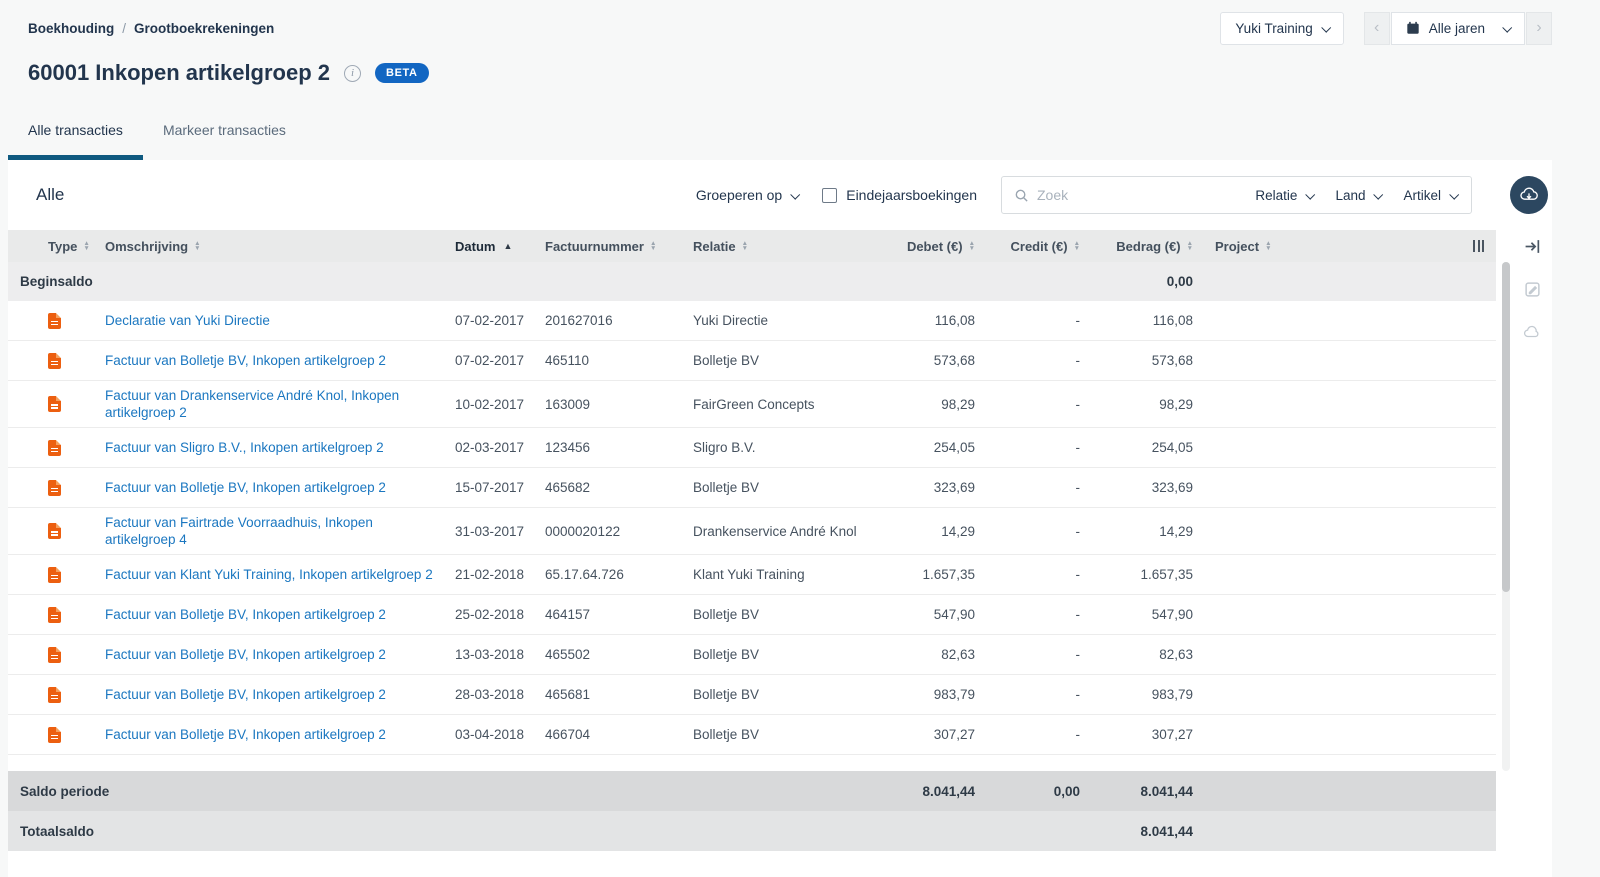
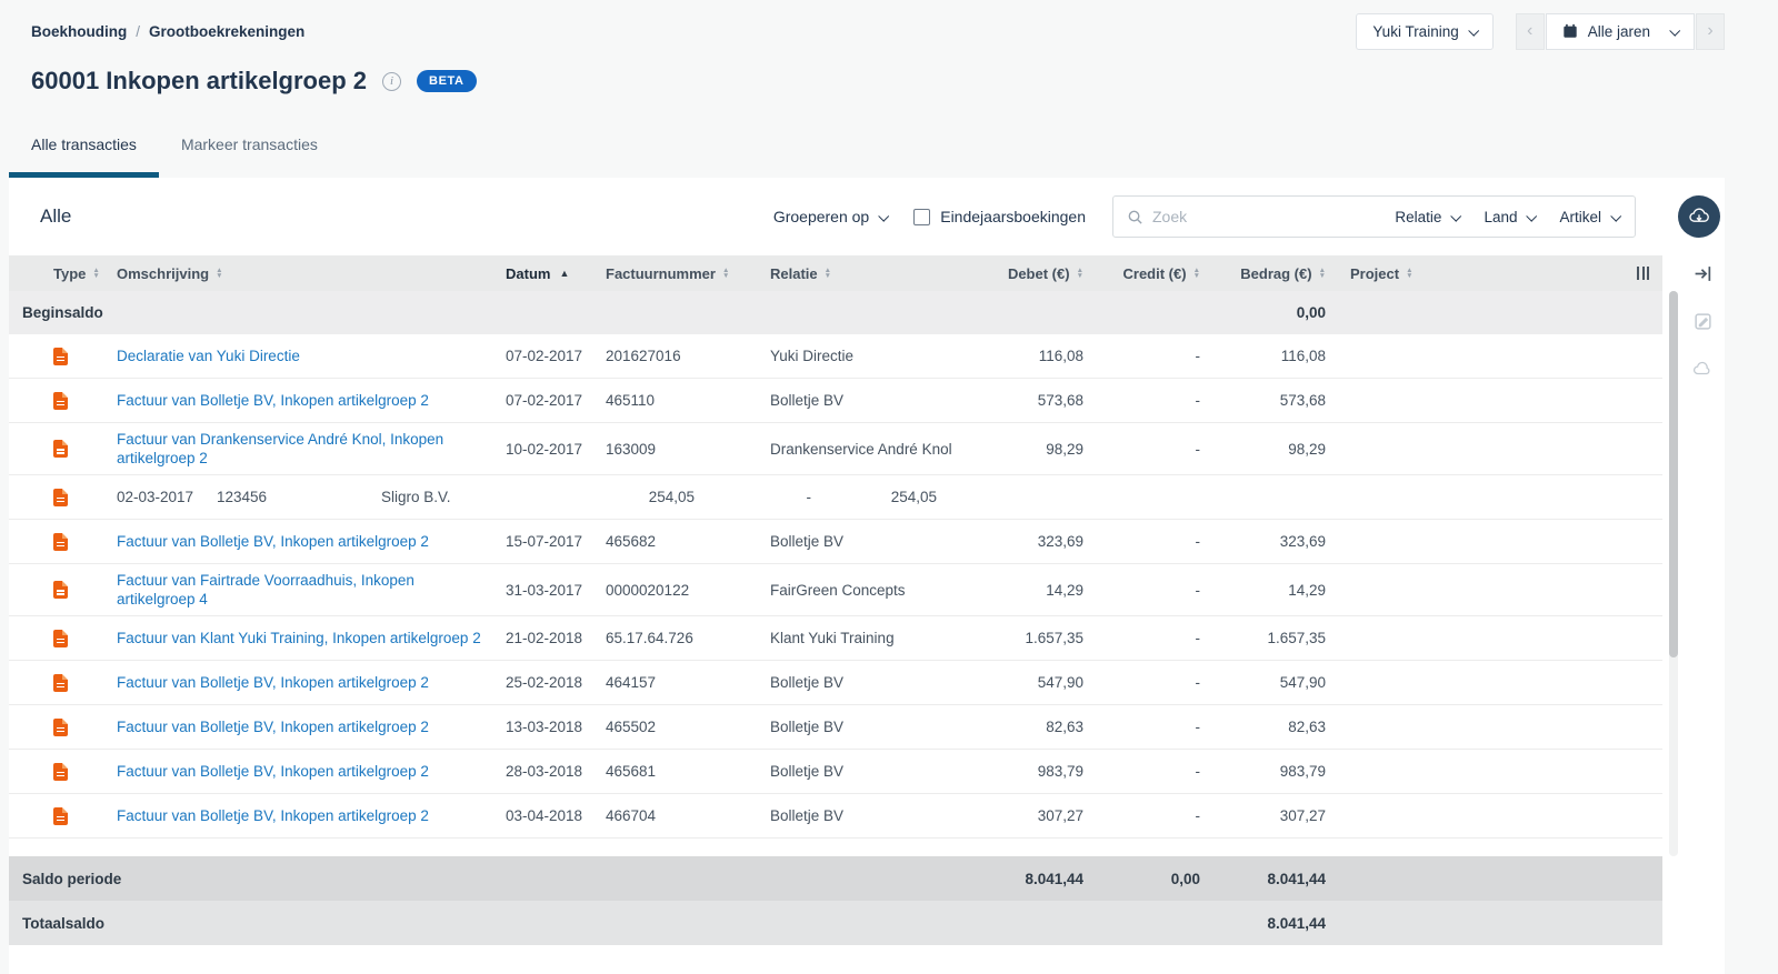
  Boekhouding
  /
  Grootboekrekeningen
  Yuki Training
  ‹
  Alle jaren
  ›
  60001 Inkopen artikelgroep 2
  i
  BETA
  Alle transacties
  Markeer transacties
  Alle
  Groeperen op
  Eindejaarsboekingen
  Zoek
  Relatie
  Land
  Artikel
  Type
  Omschrijving
  Datum
  ▲
  Factuurnummer
  Relatie
  Debet (€)
  Credit (€)
  Bedrag (€)
  Project
  Beginsaldo
  0,00
  Declaratie van Yuki Directie
  07-02-2017
  201627016
  Yuki Directie
  116,08
  -
  116,08
  Factuur van Bolletje BV, Inkopen artikelgroep 2
  07-02-2017
  465110
  Bolletje BV
  573,68
  -
  573,68
  Factuur van Drankenservice André Knol, Inkopen artikelgroep 2
  10-02-2017
  163009
- FairGreen Concepts
+ Drankenservice André Knol
  98,29
  -
  98,29
- Factuur van Sligro B.V., Inkopen artikelgroep 2
  02-03-2017
  123456
  Sligro B.V.
  254,05
  -
  254,05
  Factuur van Bolletje BV, Inkopen artikelgroep 2
  15-07-2017
  465682
  Bolletje BV
  323,69
  -
  323,69
  Factuur van Fairtrade Voorraadhuis, Inkopen artikelgroep 4
  31-03-2017
  0000020122
- Drankenservice André Knol
+ FairGreen Concepts
  14,29
  -
  14,29
  Factuur van Klant Yuki Training, Inkopen artikelgroep 2
  21-02-2018
  65.17.64.726
  Klant Yuki Training
  1.657,35
  -
  1.657,35
  Factuur van Bolletje BV, Inkopen artikelgroep 2
  25-02-2018
  464157
  Bolletje BV
  547,90
  -
  547,90
  Factuur van Bolletje BV, Inkopen artikelgroep 2
  13-03-2018
  465502
  Bolletje BV
  82,63
  -
  82,63
  Factuur van Bolletje BV, Inkopen artikelgroep 2
  28-03-2018
  465681
  Bolletje BV
  983,79
  -
  983,79
  Factuur van Bolletje BV, Inkopen artikelgroep 2
  03-04-2018
  466704
  Bolletje BV
  307,27
  -
  307,27
  Saldo periode
  8.041,44
  0,00
  8.041,44
  Totaalsaldo
  8.041,44
